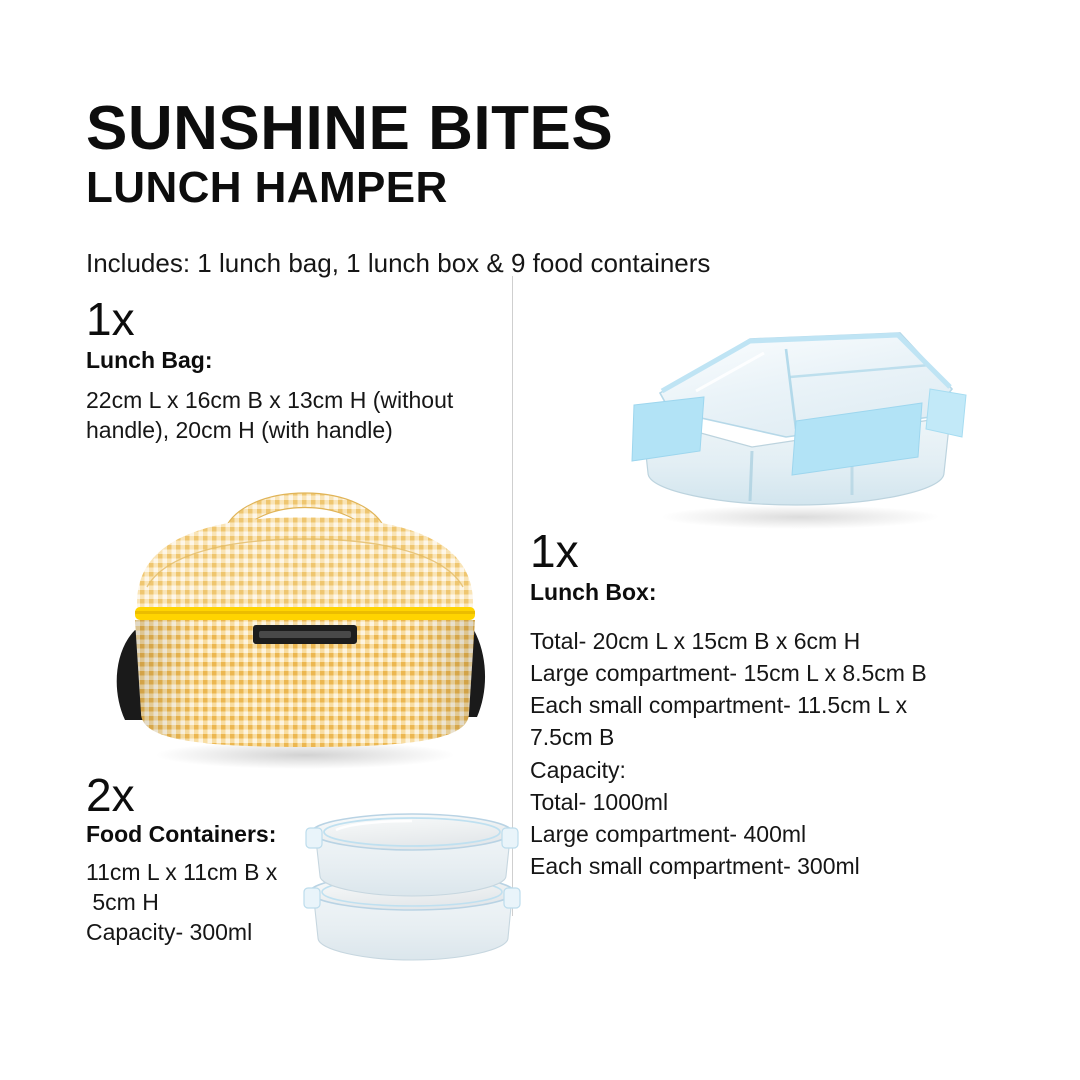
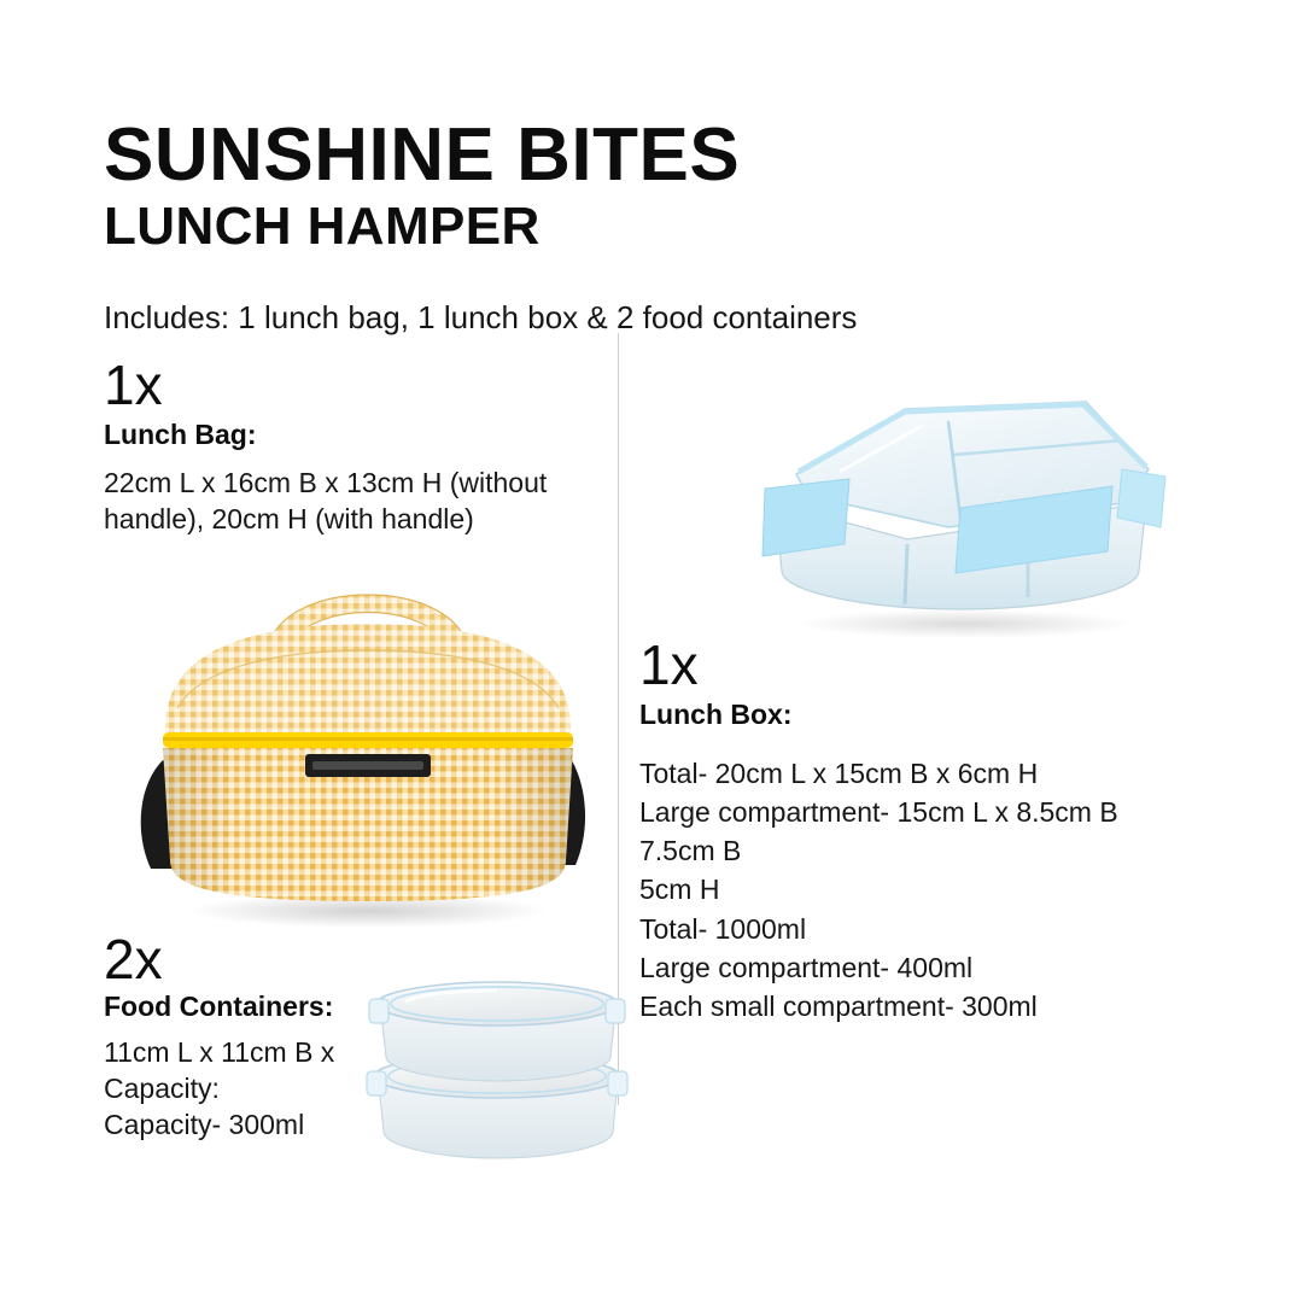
  SUNSHINE BITES
  LUNCH HAMPER
- Includes: 1 lunch bag, 1 lunch box & 9 food containers
+ Includes: 1 lunch bag, 1 lunch box & 2 food containers
  1x
  Lunch Bag:
  22cm L x 16cm B x 13cm H (without handle), 20cm H (with handle)
  2x
  Food Containers:
  11cm L x 11cm B x
- 5cm H
+ Capacity:
  Capacity- 300ml
  1x
  Lunch Box:
  Total- 20cm L x 15cm B x 6cm H
  Large compartment- 15cm L x 8.5cm B
- Each small compartment- 11.5cm L x
  7.5cm B
- Capacity:
+ 5cm H
  Total- 1000ml
  Large compartment- 400ml
  Each small compartment- 300ml
